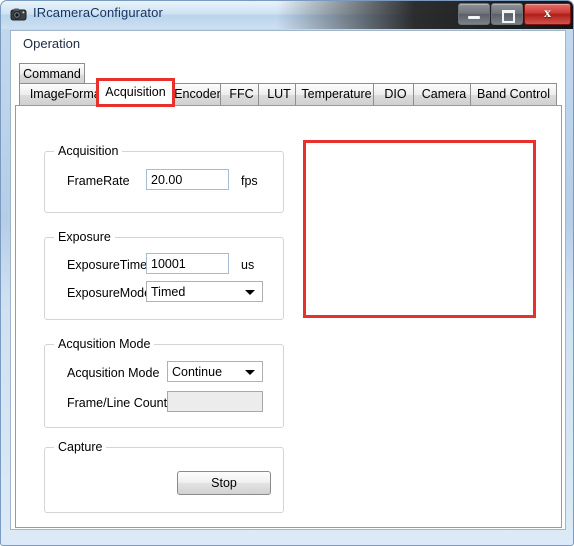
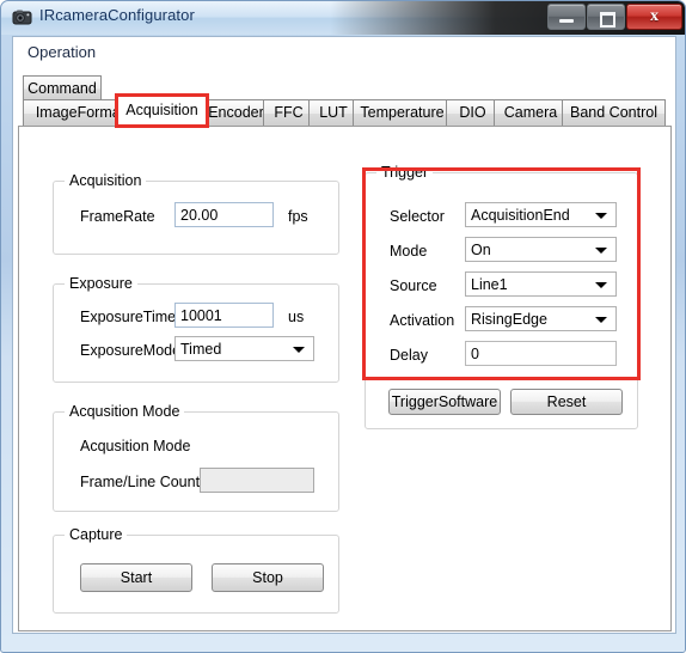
  IRcameraConfigurator
  x
  Operation
  Command
  ImageForm
  Acquisition
  Encoder
  FFC
  LUT
  Temperature
  DIO
  Camera
  Band Control
  Acquisition
  FrameRate
  20.00
  fps
  Exposure
  ExposureTime
  10001
  us
  ExposureMod
  Timed
  Acqusition Mode
  Acqusition Mode
- Continue
  Frame/Line Count
  Capture
+ Start
  Stop
+ Trigger
+ Selector
+ AcquisitionEnd
+ Mode
+ On
+ Source
+ Line1
+ Activation
+ RisingEdge
+ Delay
+ 0
+ TriggerSoftware
+ Reset
